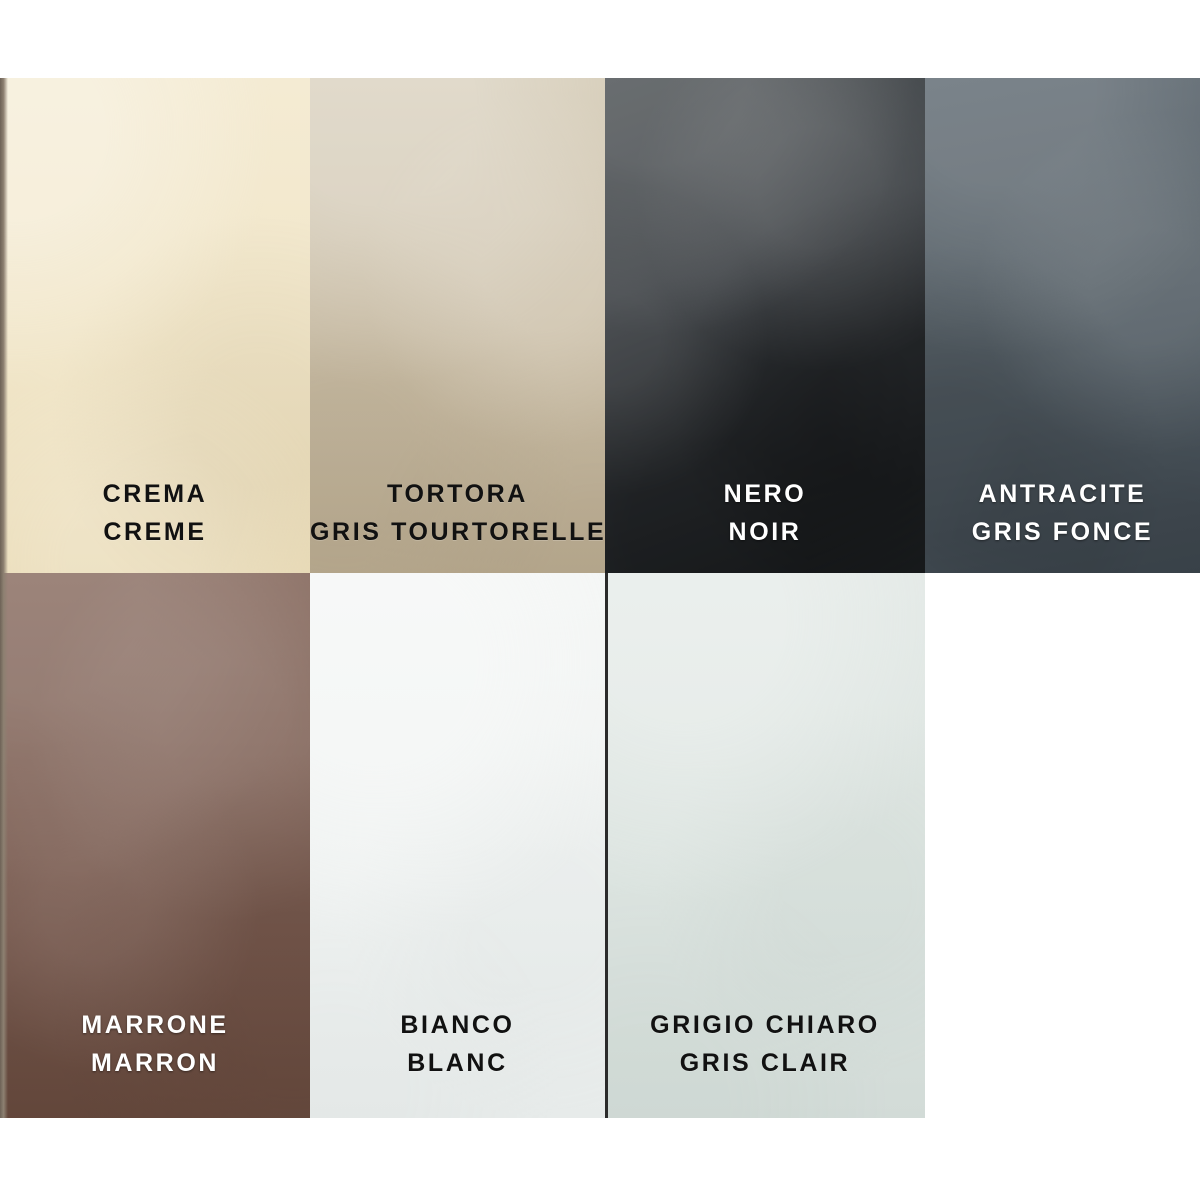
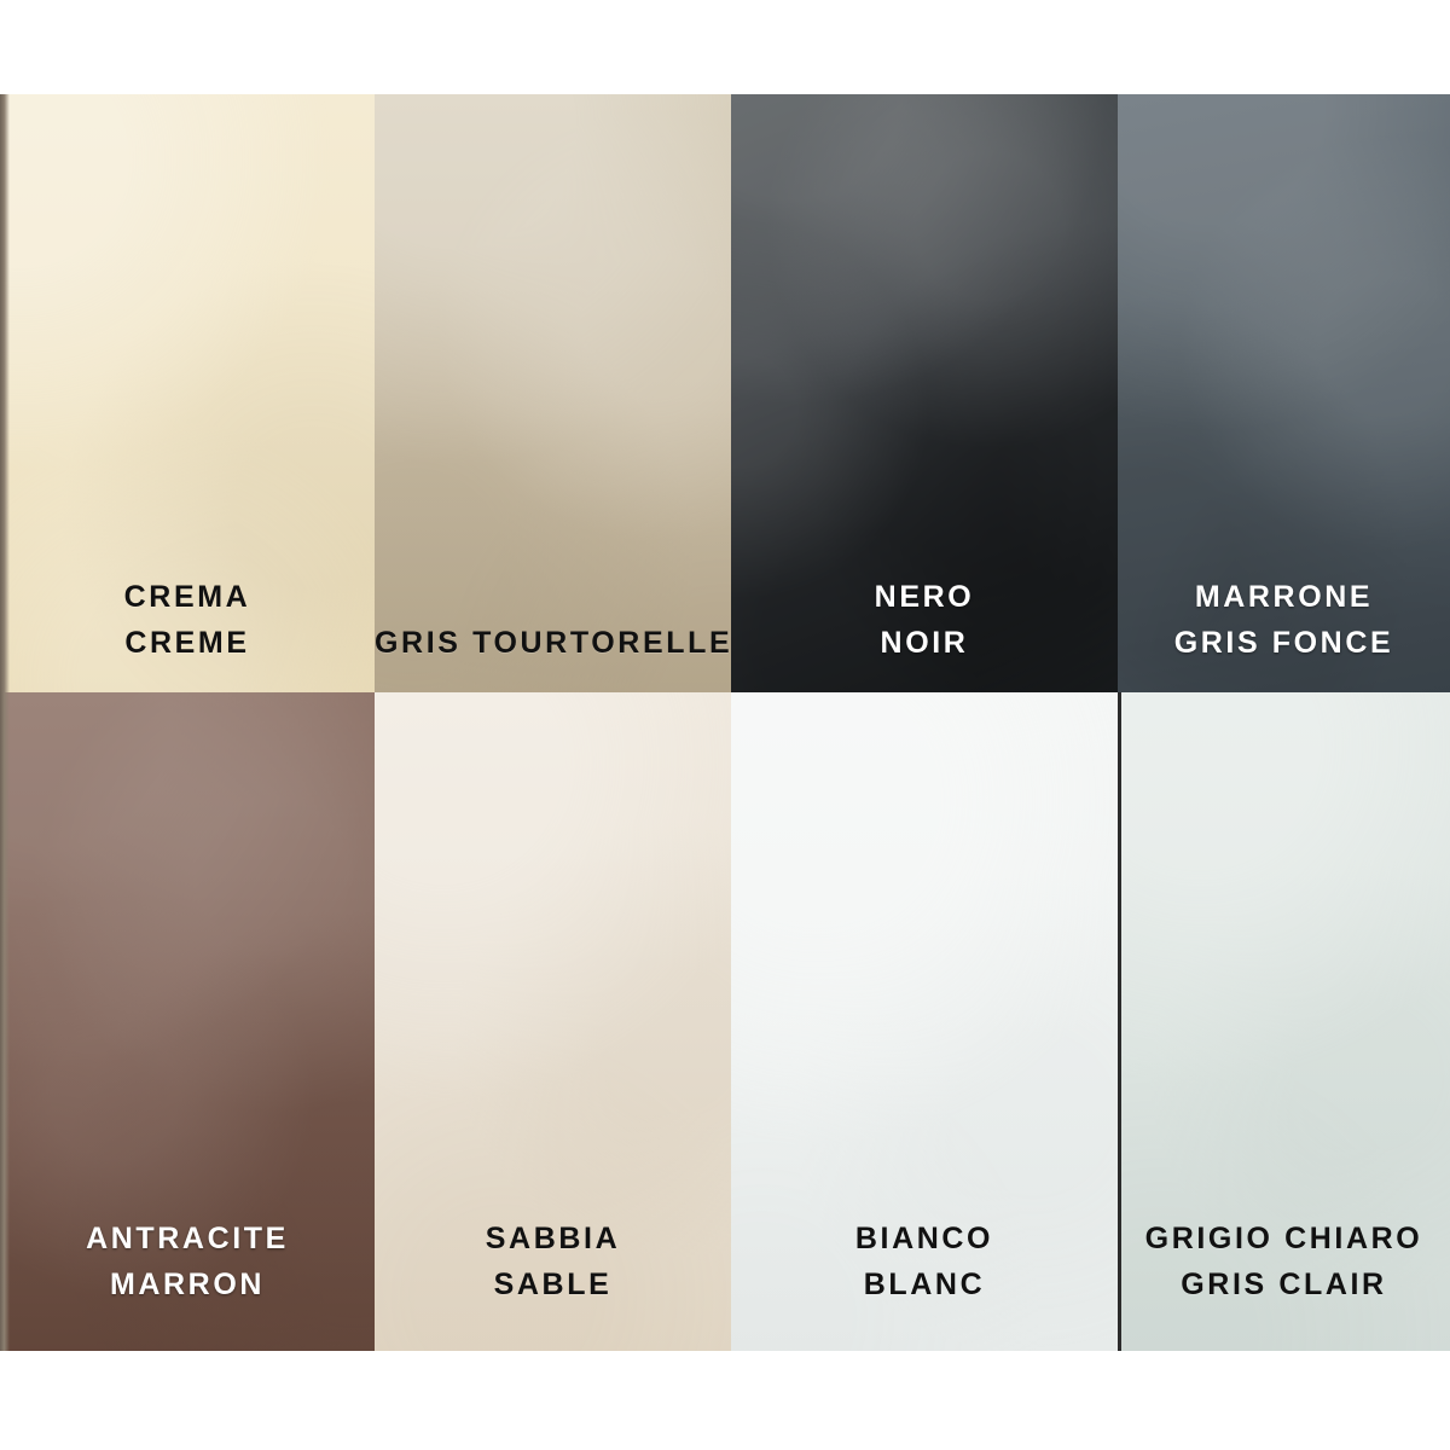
  CREMA
  CREME
- TORTORA
  GRIS TOURTORELLE
  NERO
  NOIR
- ANTRACITE
+ MARRONE
  GRIS FONCE
- MARRONE
+ ANTRACITE
  MARRON
+ SABBIA
+ SABLE
  BIANCO
  BLANC
  GRIGIO CHIARO
  GRIS CLAIR
